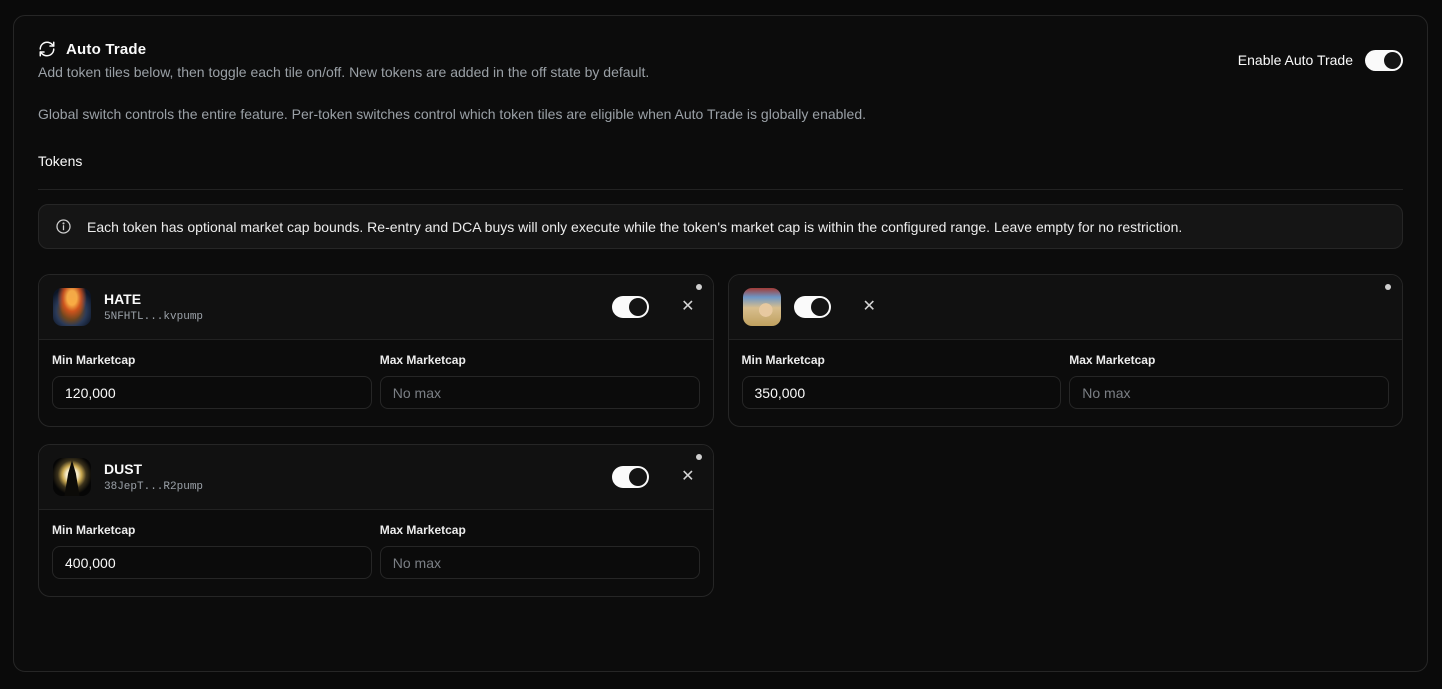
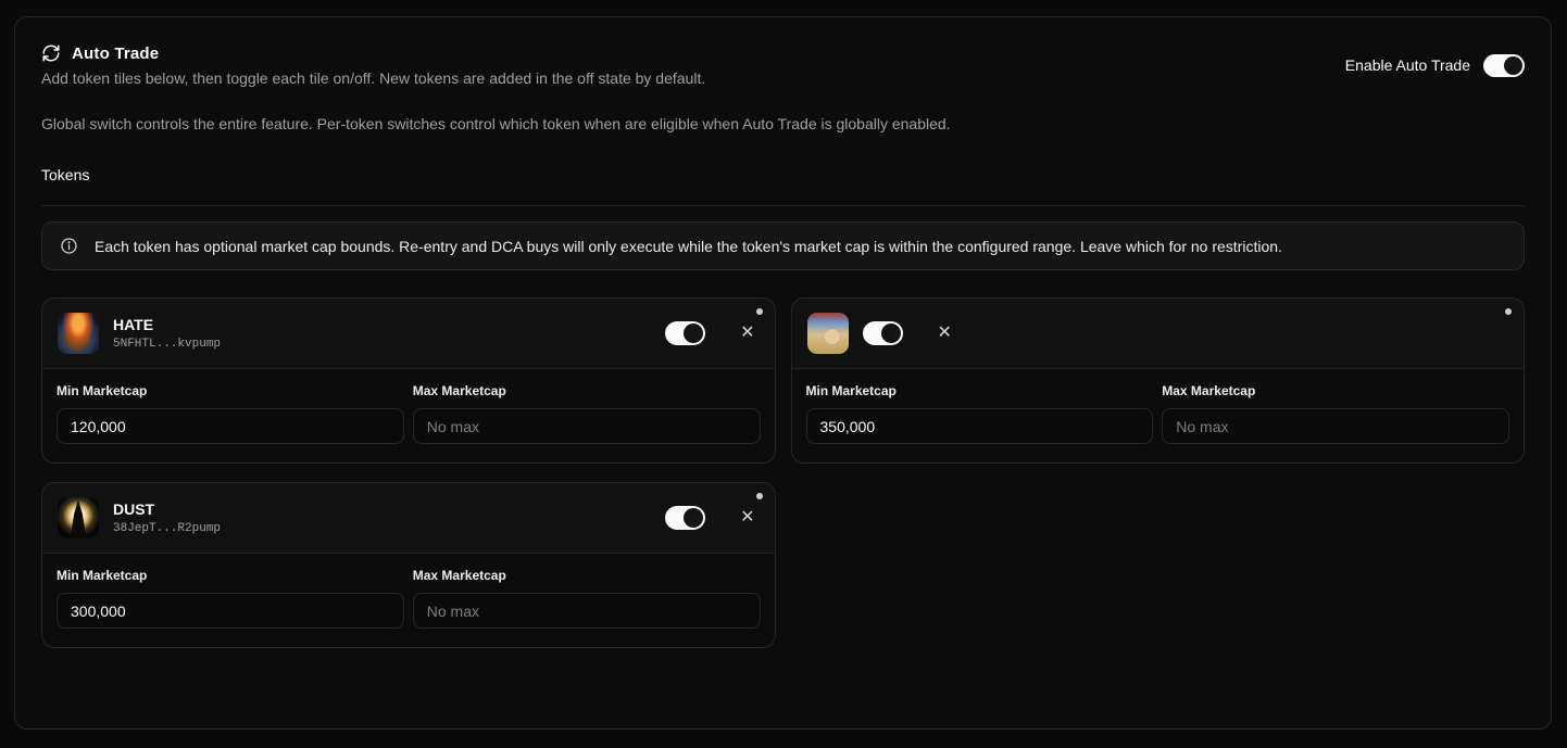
  Auto Trade
  Add token tiles below, then toggle each tile on/off. New tokens are added in the off state by default.
  Enable Auto Trade
- Global switch controls the entire feature. Per-token switches control which token tiles are eligible when Auto Trade is globally enabled.
+ Global switch controls the entire feature. Per-token switches control which token when are eligible when Auto Trade is globally enabled.
  Tokens
- Each token has optional market cap bounds. Re-entry and DCA buys will only execute while the token's market cap is within the configured range. Leave empty for no restriction.
+ Each token has optional market cap bounds. Re-entry and DCA buys will only execute while the token's market cap is within the configured range. Leave which for no restriction.
  HATE
  5NFHTL...kvpump
  ✕
  Min Marketcap
  120,000
  Max Marketcap
  No max
  ✕
  Min Marketcap
  350,000
  Max Marketcap
  No max
  DUST
  38JepT...R2pump
  ✕
  Min Marketcap
- 400,000
+ 300,000
  Max Marketcap
  No max
